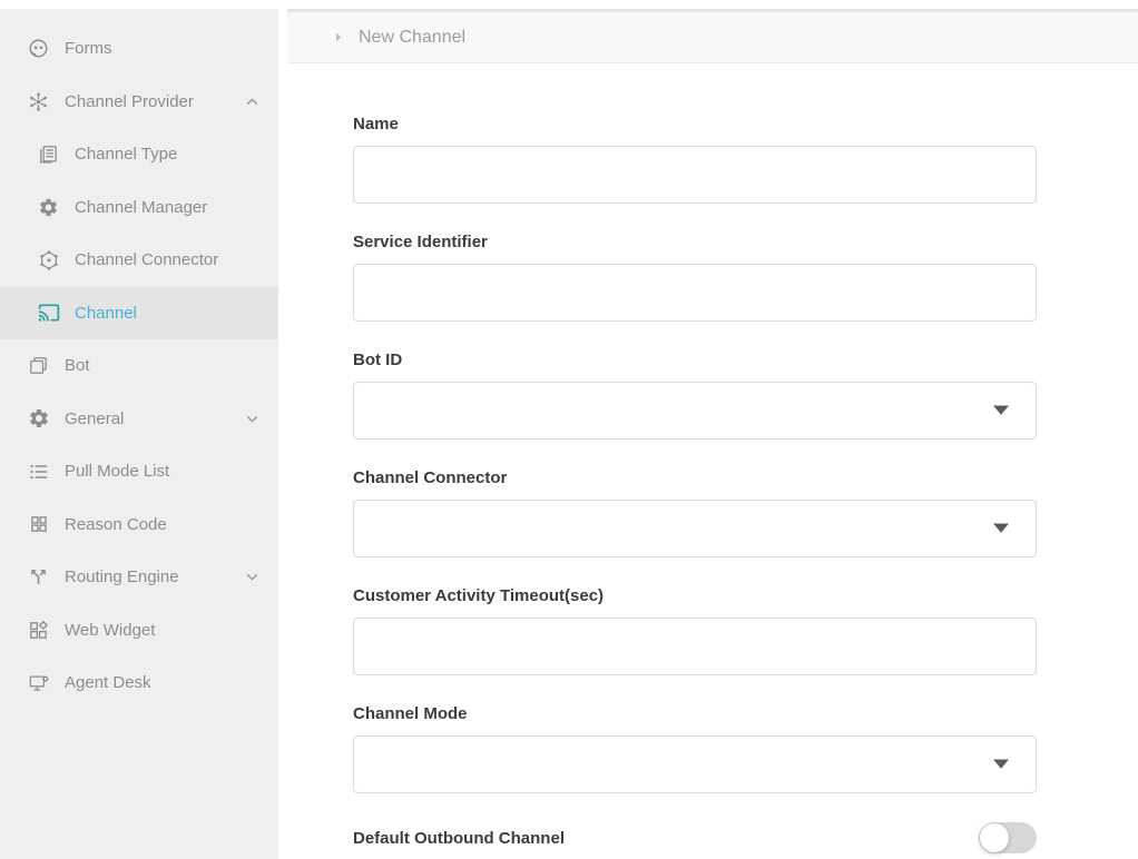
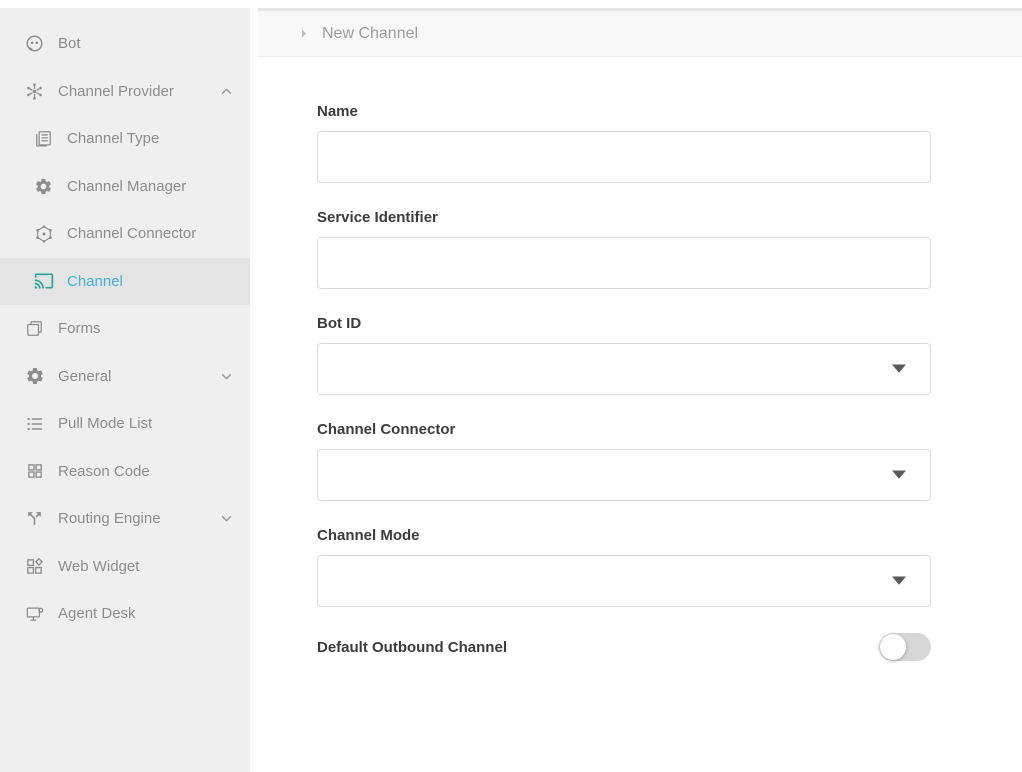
- Forms
+ Bot
  Channel Provider
  Channel Type
  Channel Manager
  Channel Connector
  Channel
- Bot
+ Forms
  General
  Pull Mode List
  Reason Code
  Routing Engine
  Web Widget
  Agent Desk
  New Channel
  Name
  Service Identifier
  Bot ID
  Channel Connector
- Customer Activity Timeout(sec)
  Channel Mode
  Default Outbound Channel
